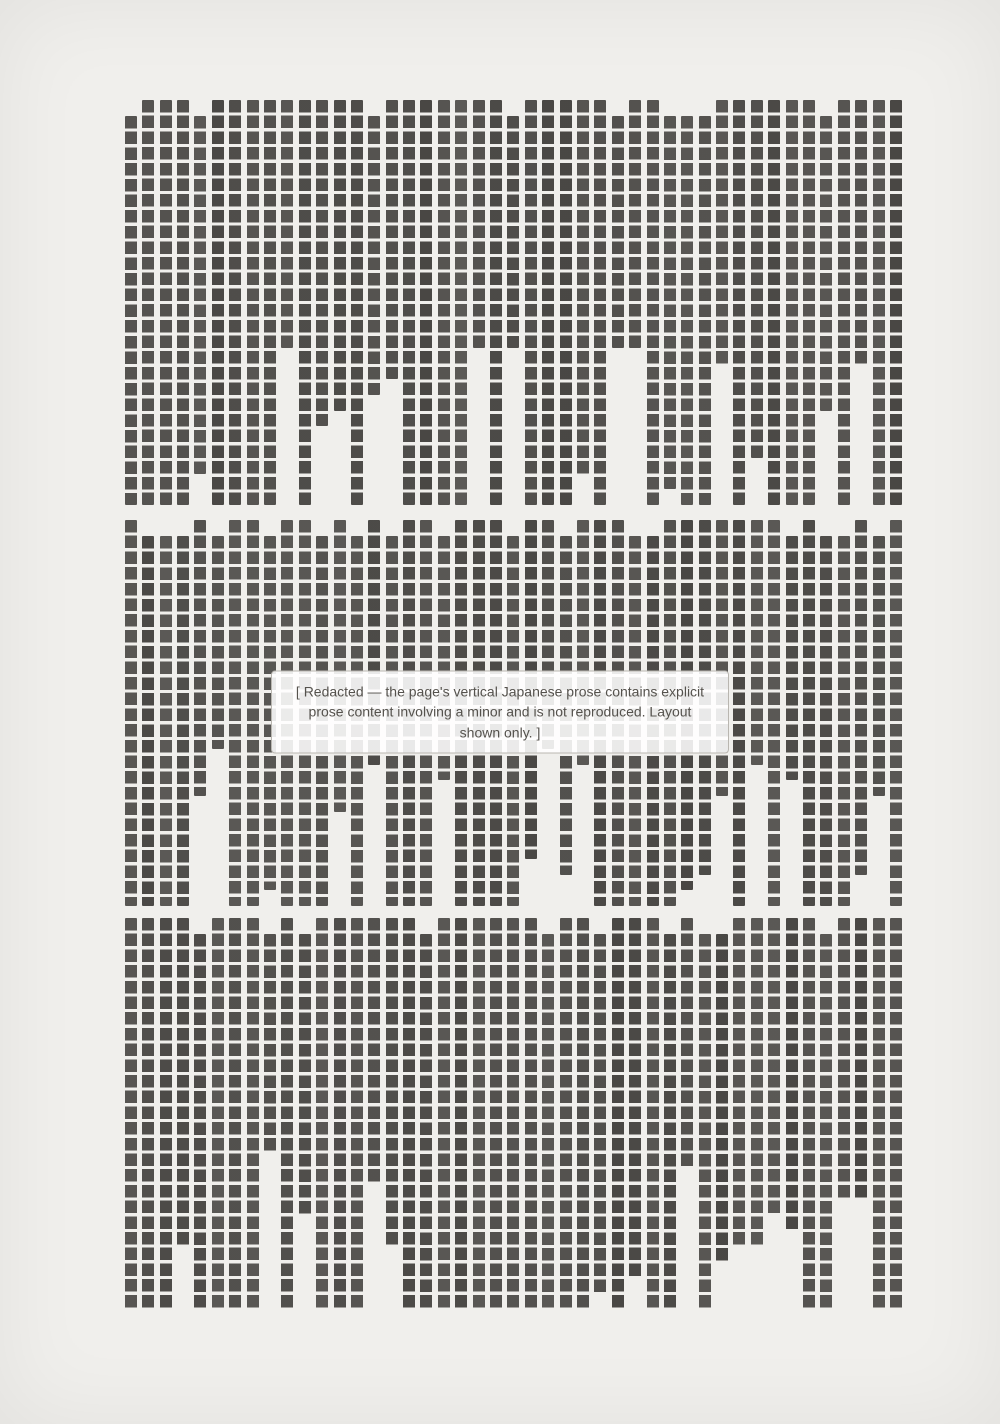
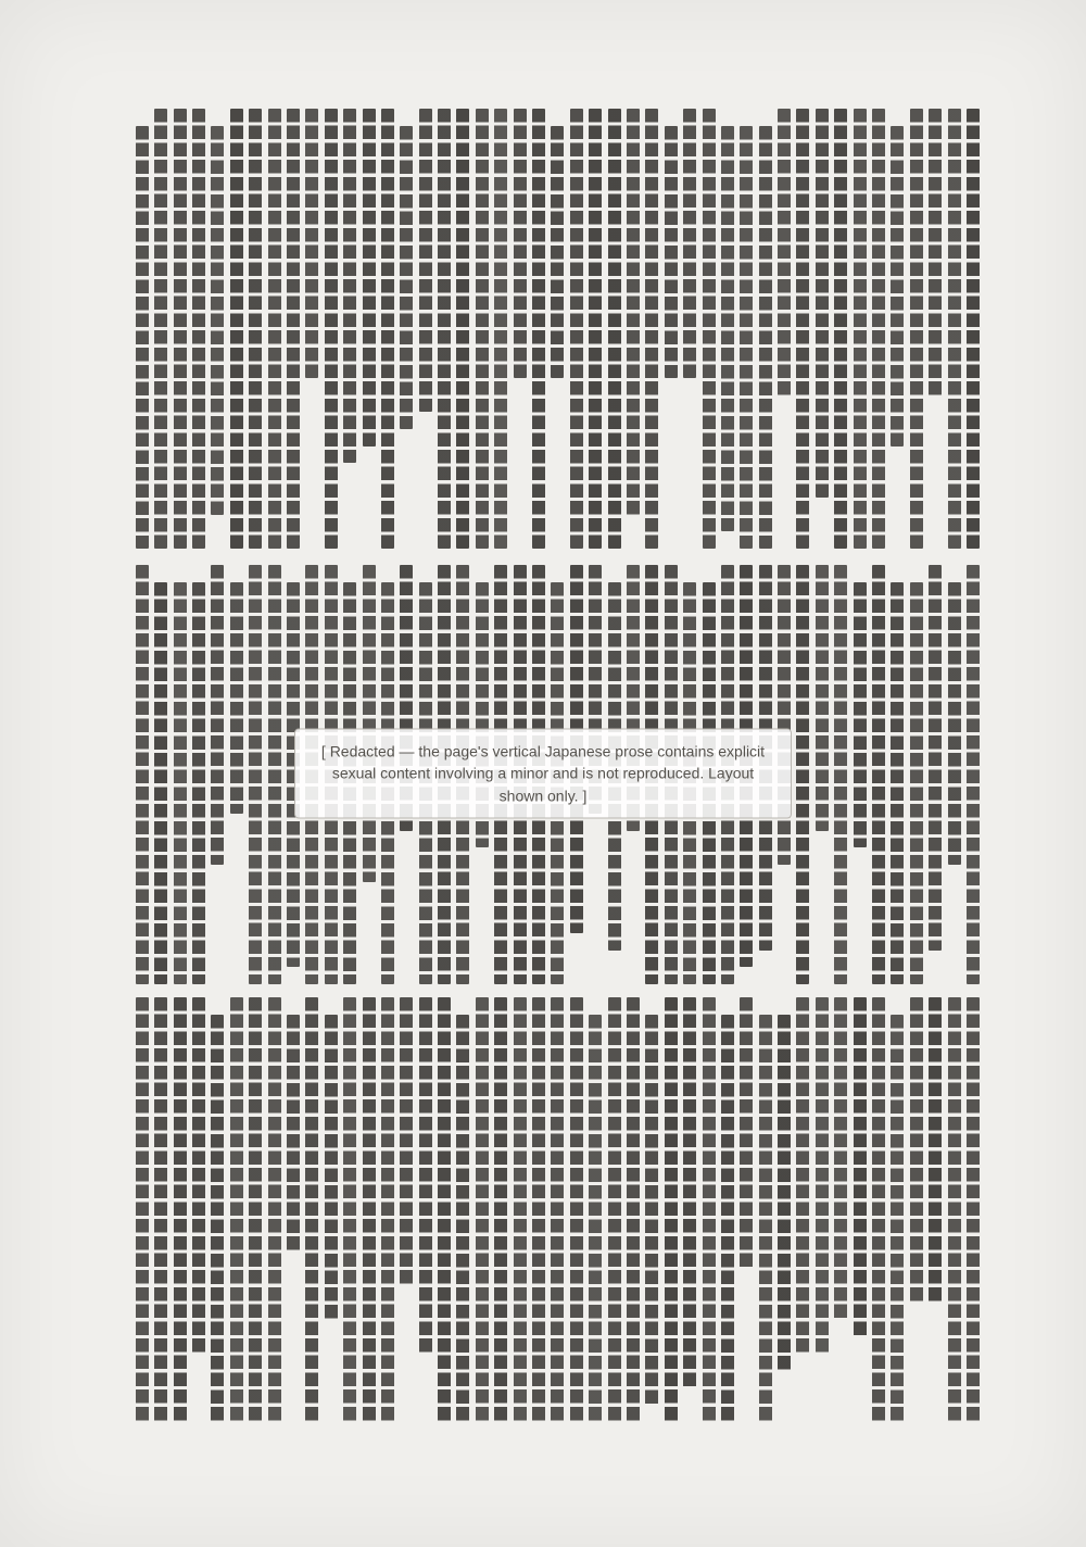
- [ Redacted — the page's vertical Japanese prose contains explicit prose content involving a minor and is not reproduced. Layout shown only. ]
+ [ Redacted — the page's vertical Japanese prose contains explicit sexual content involving a minor and is not reproduced. Layout shown only. ]
